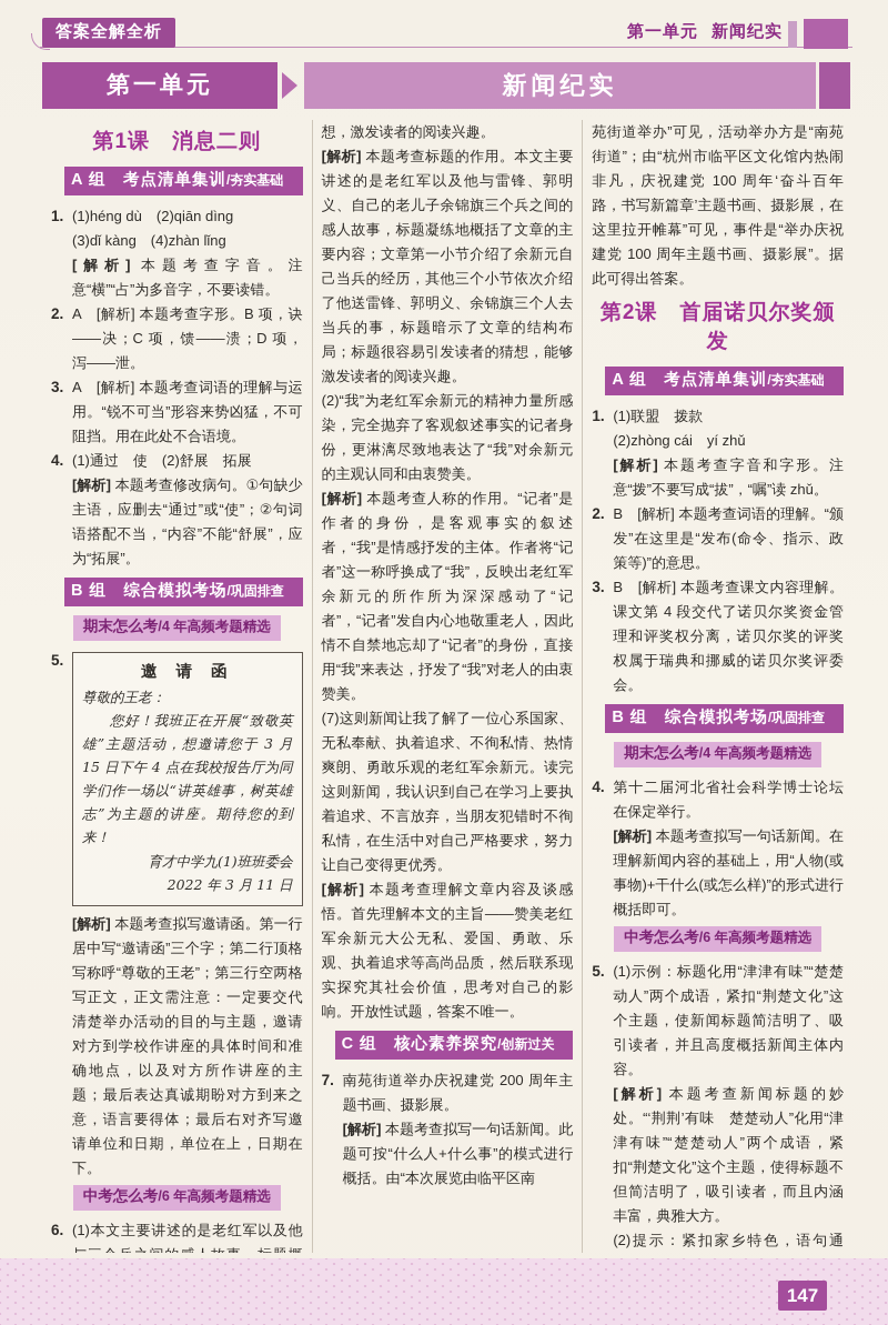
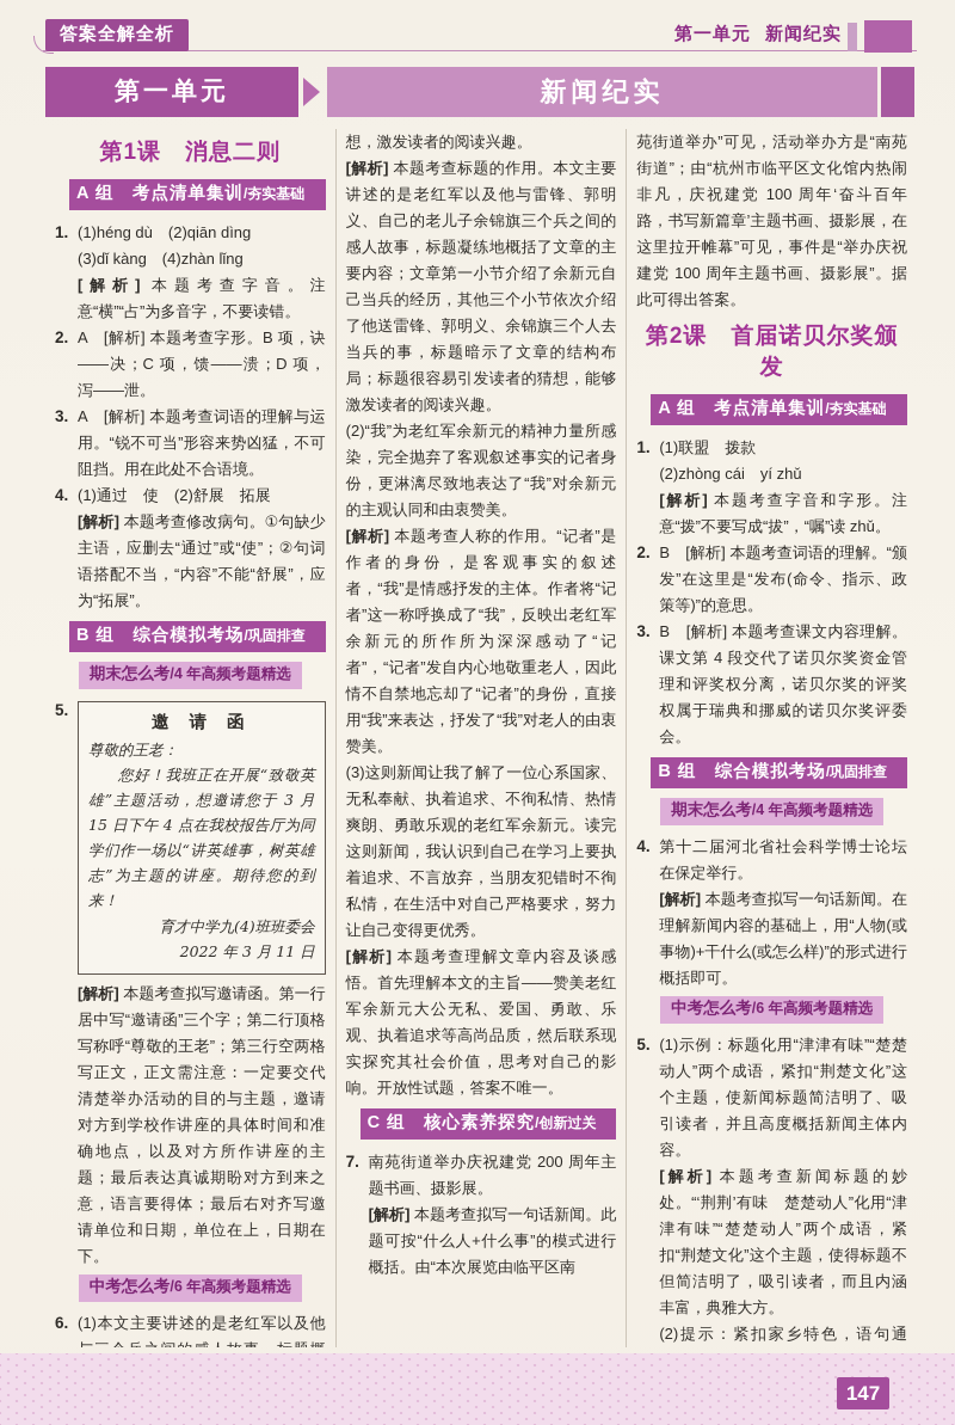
  答案全解全析
  第一单元 新闻纪实
  第一单元
  新闻纪实
  第1课 消息二则
  A 组 考点清单集训/夯实基础
  1.
  (1)héng dù (2)qiān dìng
  (3)dǐ kàng (4)zhàn lǐng
  [解析] 本题考查字音。注意“横”“占”为多音字，不要读错。
  2.
  A [解析] 本题考查字形。B 项，诀——决；C 项，馈——溃；D 项，泻——泄。
  3.
  A [解析] 本题考查词语的理解与运用。“锐不可当”形容来势凶猛，不可阻挡。用在此处不合语境。
  4.
  (1)通过 使 (2)舒展 拓展
  [解析] 本题考查修改病句。①句缺少主语，应删去“通过”或“使”；②句词语搭配不当，“内容”不能“舒展”，应为“拓展”。
  B 组 综合模拟考场/巩固排查
  期末怎么考/4 年高频考题精选
  5.
  邀 请 函
  尊敬的王老：
  您好！我班正在开展“致敬英雄”主题活动，想邀请您于 3 月 15 日下午 4 点在我校报告厅为同学们作一场以“讲英雄事，树英雄志”为主题的讲座。期待您的到来！
- 育才中学九(1)班班委会
+ 育才中学九(4)班班委会
  2022 年 3 月 11 日
  [解析] 本题考查拟写邀请函。第一行居中写“邀请函”三个字；第二行顶格写称呼“尊敬的王老”；第三行空两格写正文，正文需注意：一定要交代清楚举办活动的目的与主题，邀请对方到学校作讲座的具体时间和准确地点，以及对方所作讲座的主题；最后表达真诚期盼对方到来之意，语言要得体；最后右对齐写邀请单位和日期，单位在上，日期在下。
  中考怎么考/6 年高频考题精选
  6.
  想，激发读者的阅读兴趣。
  [解析] 本题考查标题的作用。本文主要讲述的是老红军以及他与雷锋、郭明义、自己的老儿子余锦旗三个兵之间的感人故事，标题凝练地概括了文章的主要内容；文章第一小节介绍了余新元自己当兵的经历，其他三个小节依次介绍了他送雷锋、郭明义、余锦旗三个人去当兵的事，标题暗示了文章的结构布局；标题很容易引发读者的猜想，能够激发读者的阅读兴趣。
  (2)“我”为老红军余新元的精神力量所感染，完全抛弃了客观叙述事实的记者身份，更淋漓尽致地表达了“我”对余新元的主观认同和由衷赞美。
  [解析] 本题考查人称的作用。“记者”是作者的身份，是客观事实的叙述者，“我”是情感抒发的主体。作者将“记者”这一称呼换成了“我”，反映出老红军余新元的所作所为深深感动了“记者”，“记者”发自内心地敬重老人，因此情不自禁地忘却了“记者”的身份，直接用“我”来表达，抒发了“我”对老人的由衷赞美。
- (7)这则新闻让我了解了一位心系国家、无私奉献、执着追求、不徇私情、热情爽朗、勇敢乐观的老红军余新元。读完这则新闻，我认识到自己在学习上要执着追求、不言放弃，当朋友犯错时不徇私情，在生活中对自己严格要求，努力让自己变得更优秀。
+ (3)这则新闻让我了解了一位心系国家、无私奉献、执着追求、不徇私情、热情爽朗、勇敢乐观的老红军余新元。读完这则新闻，我认识到自己在学习上要执着追求、不言放弃，当朋友犯错时不徇私情，在生活中对自己严格要求，努力让自己变得更优秀。
  [解析] 本题考查理解文章内容及谈感悟。首先理解本文的主旨——赞美老红军余新元大公无私、爱国、勇敢、乐观、执着追求等高尚品质，然后联系现实探究其社会价值，思考对自己的影响。开放性试题，答案不唯一。
  C 组 核心素养探究/创新过关
  7.
  南苑街道举办庆祝建党 200 周年主题书画、摄影展。
  [解析] 本题考查拟写一句话新闻。此题可按“什么人+什么事”的模式进行概括。由“本次展览由临平区南
  苑街道举办”可见，活动举办方是“南苑街道”；由“杭州市临平区文化馆内热闹非凡，庆祝建党 100 周年‘奋斗百年路，书写新篇章’主题书画、摄影展，在这里拉开帷幕”可见，事件是“举办庆祝建党 100 周年主题书画、摄影展”。据此可得出答案。
  第2课 首届诺贝尔奖颁发
  A 组 考点清单集训/夯实基础
  1.
  (1)联盟 拨款
  (2)zhòng cái yí zhǔ
  [解析] 本题考查字音和字形。注意“拨”不要写成“拔”，“嘱”读 zhǔ。
  2.
  B [解析] 本题考查词语的理解。“颁发”在这里是“发布(命令、指示、政策等)”的意思。
  3.
  B [解析] 本题考查课文内容理解。课文第 4 段交代了诺贝尔奖资金管理和评奖权分离，诺贝尔奖的评奖权属于瑞典和挪威的诺贝尔奖评委会。
  B 组 综合模拟考场/巩固排查
  期末怎么考/4 年高频考题精选
  4.
  第十二届河北省社会科学博士论坛在保定举行。
  [解析] 本题考查拟写一句话新闻。在理解新闻内容的基础上，用“人物(或事物)+干什么(或怎么样)”的形式进行概括即可。
  中考怎么考/6 年高频考题精选
  5.
  (1)示例：标题化用“津津有味”“楚楚动人”两个成语，紧扣“荆楚文化”这个主题，使新闻标题简洁明了、吸引读者，并且高度概括新闻主体内容。
  [解析] 本题考查新闻标题的妙处。“‘荆荆’有味 楚楚动人”化用“津津有味”“楚楚动人”两个成语，紧扣“荆楚文化”这个主题，使得标题不但简洁明了，吸引读者，而且内涵丰富，典雅大方。
  (2)提示：紧扣家乡特色，语句通
  147
